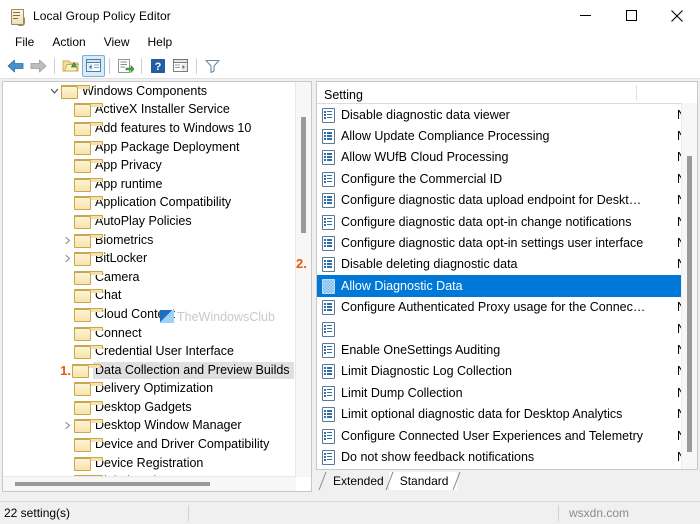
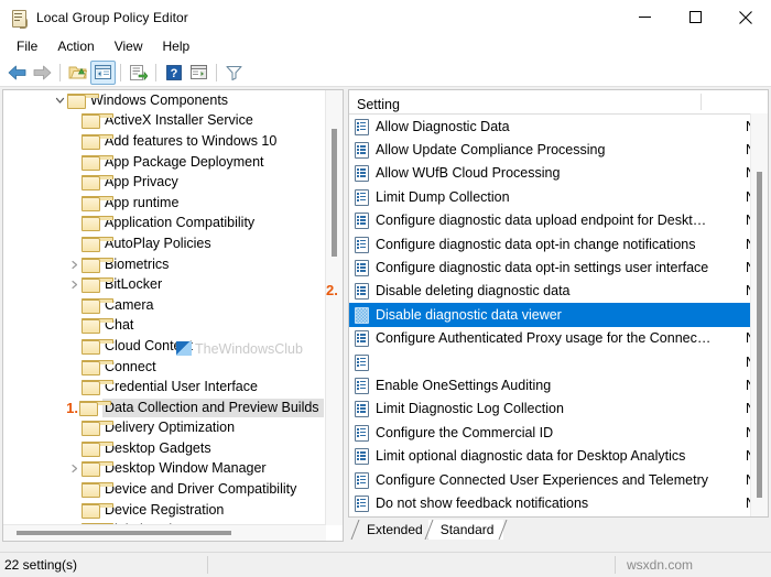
  Local Group Policy Editor
  File
  Action
  View
  Help
  ?
  Windows Components
  ActiveX Installer Service
  Add features to Windows 10
  App Package Deployment
  App Privacy
  App runtime
  Application Compatibility
  AutoPlay Policies
  Biometrics
  BitLocker
  Camera
  Chat
  Cloud Cont
  Connect
  Credential User Interface
  1.
  Data Collection and Preview Builds
  Delivery Optimization
  Desktop Gadgets
  Desktop Window Manager
  Device and Driver Compatibility
  Device Registration
  TheWindowsClub
  Setting
- Disable diagnostic data viewer
+ Allow Diagnostic Data
  Allow Update Compliance Processing
  Allow WUfB Cloud Processing
- Configure the Commercial ID
+ Limit Dump Collection
  Configure diagnostic data upload endpoint for Desktop
  Configure diagnostic data opt-in change notifications
  Configure diagnostic data opt-in settings user interface
  Disable deleting diagnostic data
- Allow Diagnostic Data
+ Disable diagnostic data viewer
  Configure Authenticated Proxy usage for the Connected
  Enable OneSettings Auditing
  Limit Diagnostic Log Collection
- Limit Dump Collection
+ Configure the Commercial ID
  Limit optional diagnostic data for Desktop Analytics
  Configure Connected User Experiences and Telemetry
  Do not show feedback notifications
  Extended
  Standard
  22 setting(s)
  wsxdn.com
  2.
